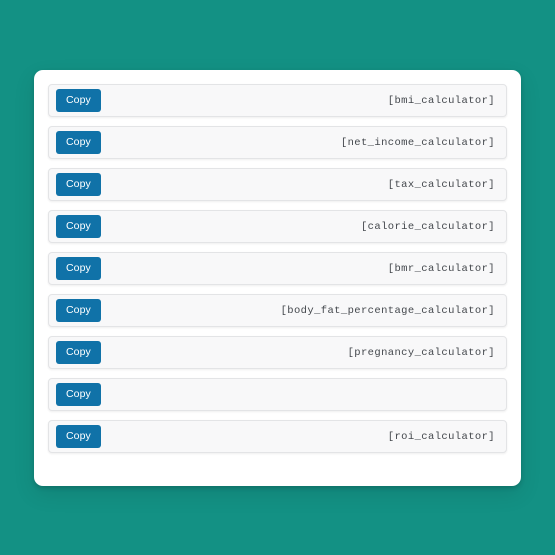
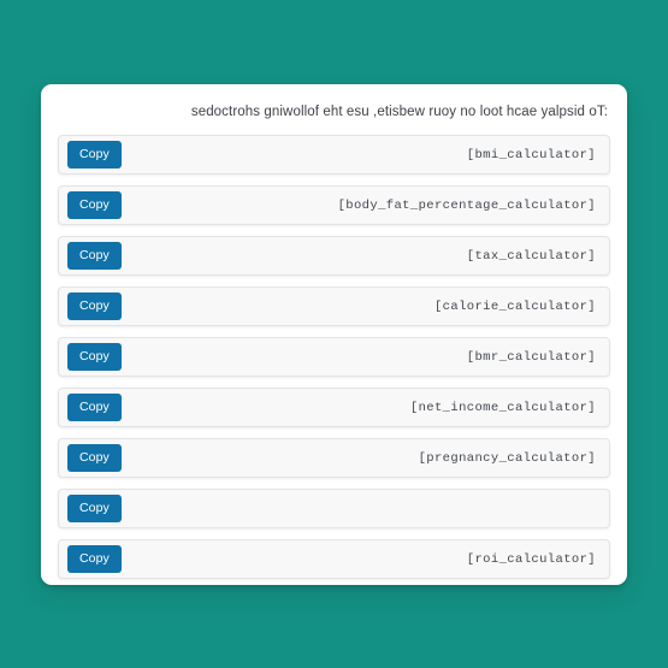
+ :To display each tool on your website, use the following shortcodes
  Copy
  [bmi_calculator]
  Copy
- [net_income_calculator]
+ [body_fat_percentage_calculator]
  Copy
  [tax_calculator]
  Copy
  [calorie_calculator]
  Copy
  [bmr_calculator]
  Copy
- [body_fat_percentage_calculator]
+ [net_income_calculator]
  Copy
  [pregnancy_calculator]
  Copy
  Copy
  [roi_calculator]
